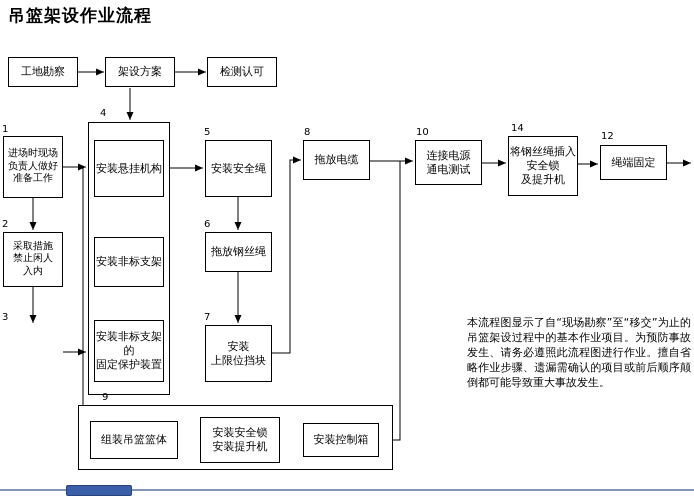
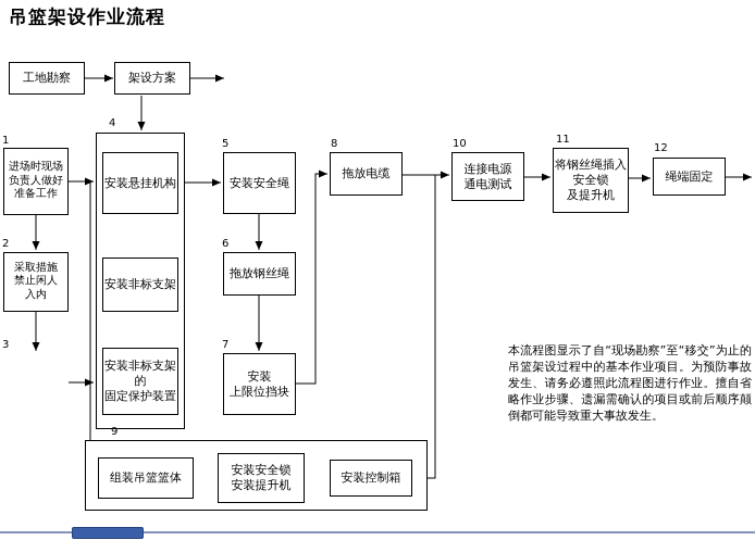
  吊篮架设作业流程
  工地勘察
  架设方案
- 检测认可
  1
  2
  3
  4
  5
  6
  7
  8
  9
  10
- 14
+ 11
  12
  进场时现场
  负责人做好
  准备工作
  采取措施
  禁止闲人
  入内
  安装悬挂机构
  安装非标支架
  安装非标支架
  的
  固定保护装置
  安装安全绳
  拖放钢丝绳
  安装
  上限位挡块
  拖放电缆
  组装吊篮篮体
  安装安全锁
  安装提升机
  安装控制箱
  连接电源
  通电测试
  将钢丝绳插入
  安全锁
  及提升机
  绳端固定
  本流程图显示了自“现场勘察”至“移交”为止的吊篮架设过程中的基本作业项目。为预防事故发生、请务必遵照此流程图进行作业。擅自省略作业步骤、遗漏需确认的项目或前后顺序颠倒都可能导致重大事故发生。
